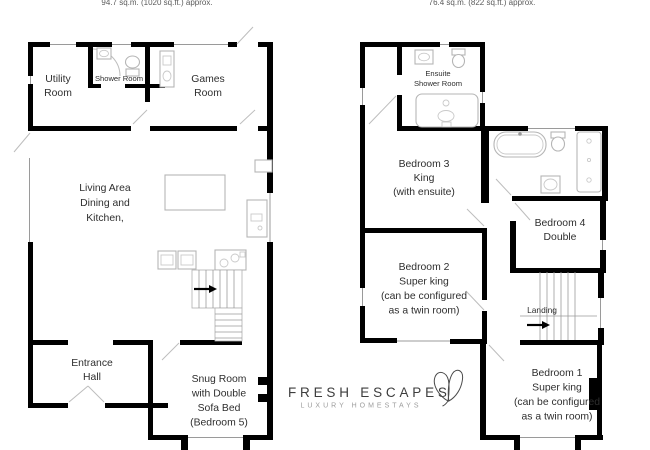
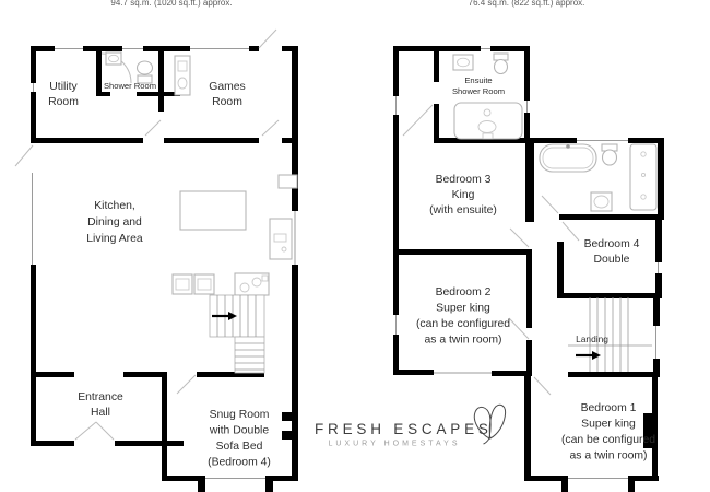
  94.7 sq.m. (1020 sq.ft.) approx.
  76.4 sq.m. (822 sq.ft.) approx.
  Utility
  Room
  Shower Room
  Games
  Room
- Living Area
+ Kitchen,
  Dining and
- Kitchen,
+ Living Area
  Entrance
  Hall
  Snug Room
  with Double
  Sofa Bed
- (Bedroom 5)
+ (Bedroom 4)
  Ensuite
  Shower Room
  Bedroom 3
  King
  (with ensuite)
  Bedroom 4
  Double
  Bedroom 2
  Super king
  (can be configured
  as a twin room)
  Landing
  Bedroom 1
  Super king
  (can be configured
  as a twin room)
  FRESH ESCAPES
